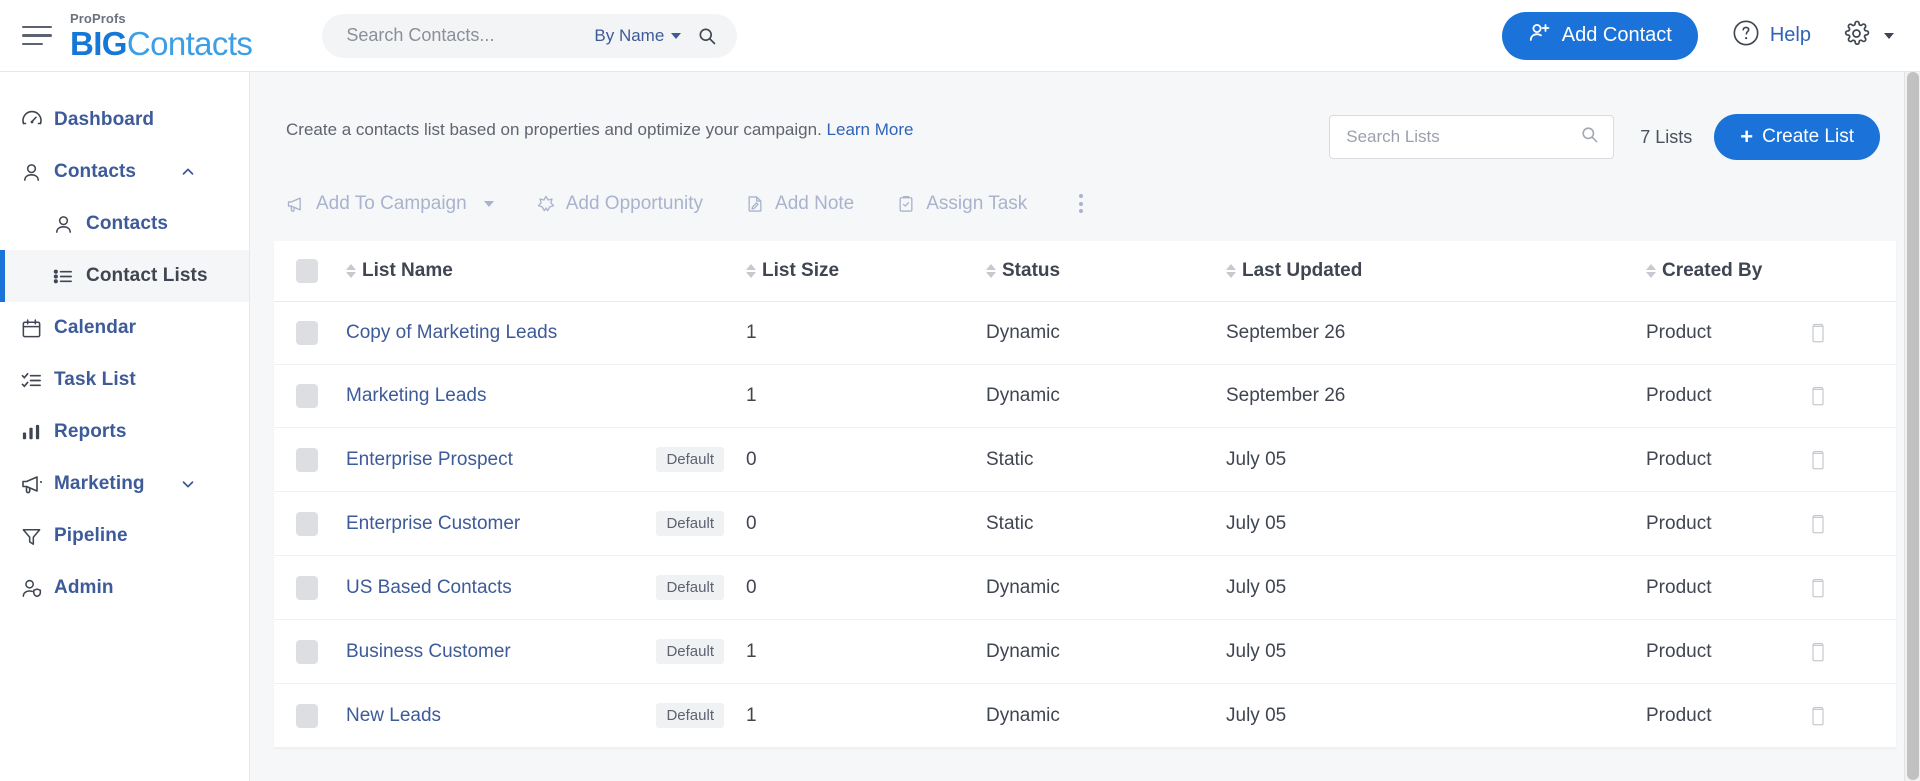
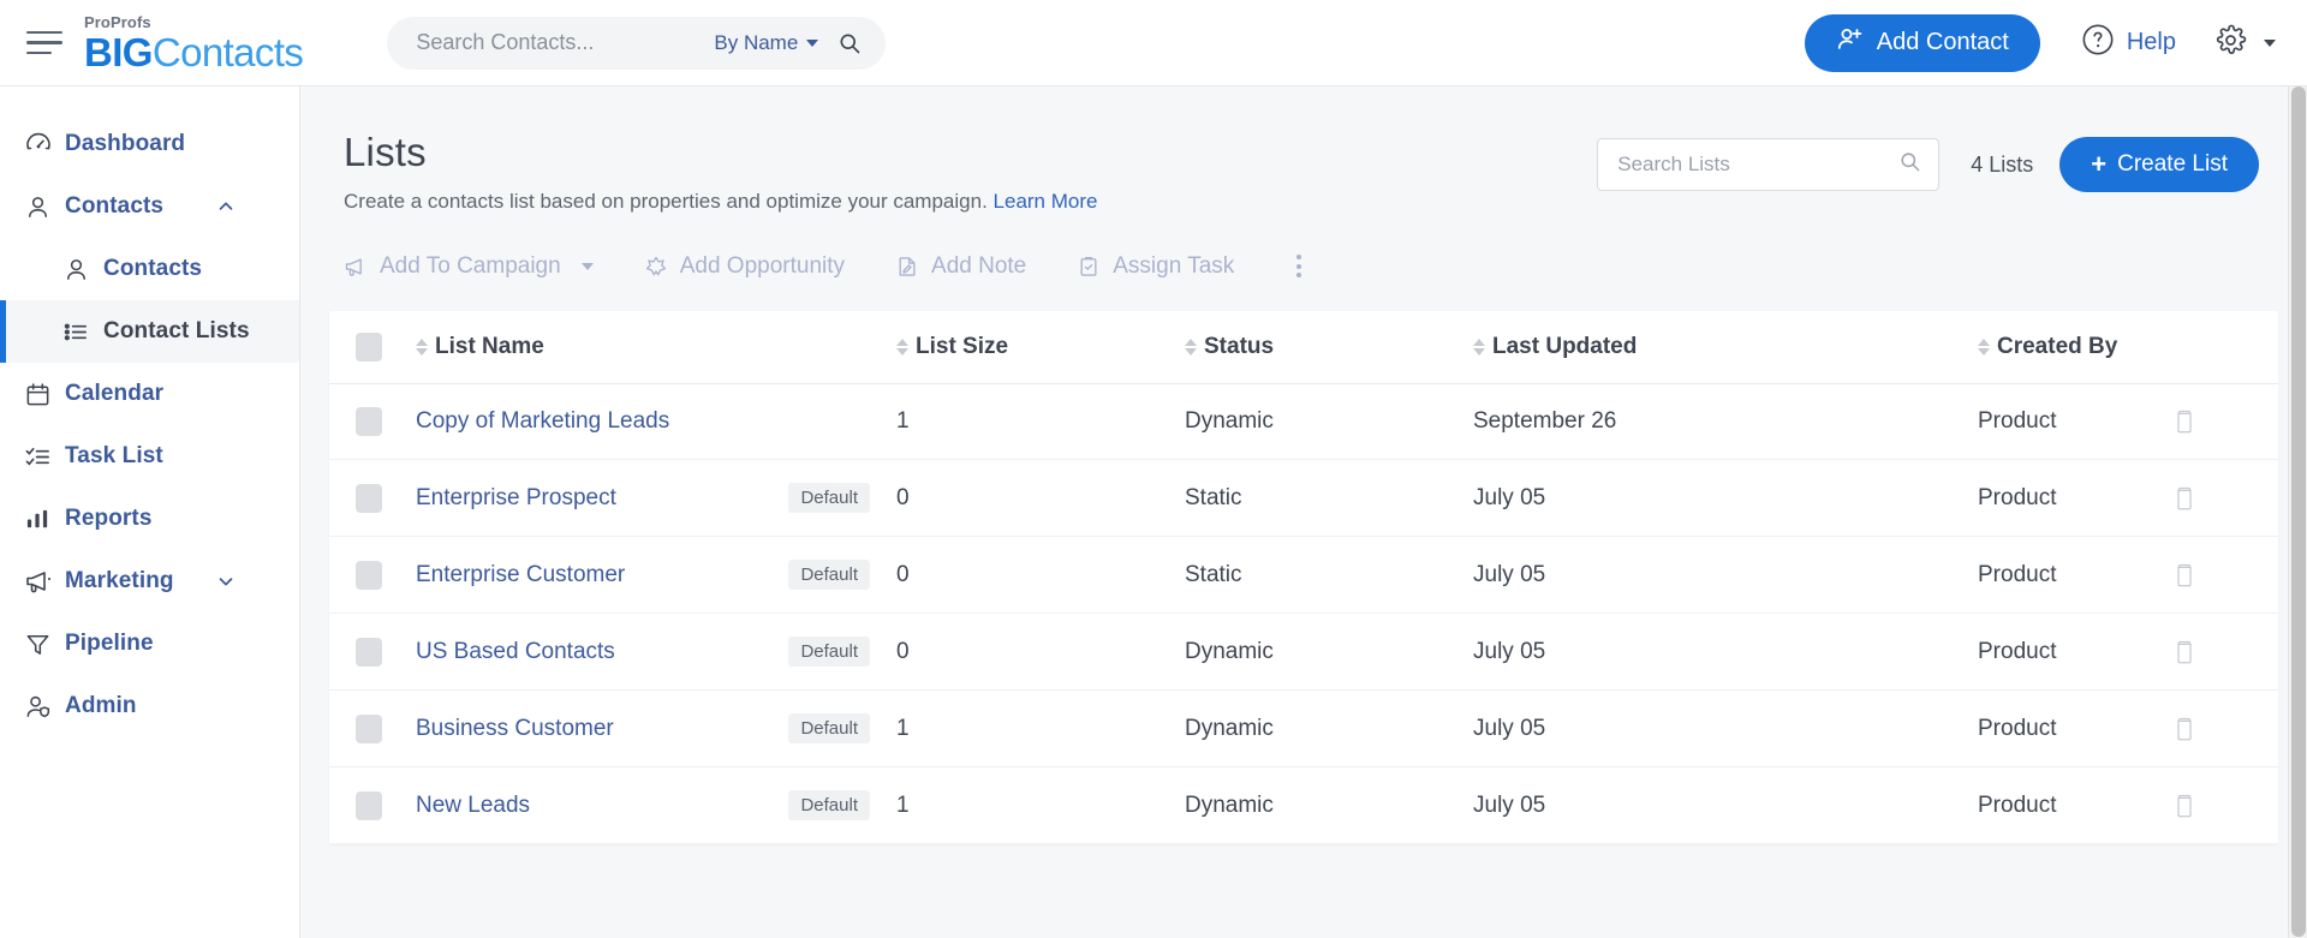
  ProProfs
  BIGContacts
  Search Contacts...
  By Name
  Add Contact
  Help
  Dashboard
  Contacts
  Contacts
  Contact Lists
  Calendar
  Task List
  Reports
  Marketing
  Pipeline
  Admin
+ Lists
  Create a contacts list based on properties and optimize your campaign. Learn More
  Search Lists
- 7 Lists
+ 4 Lists
  +
  Create List
  Add To Campaign
  Add Opportunity
  Add Note
  Assign Task
  	List Name	List Size	Status	Last Updated	Created By
  	Copy of Marketing Leads	1	Dynamic	September 26	Product
- 	Marketing Leads	1	Dynamic	September 26	Product
  	Enterprise Prospect Default	0	Static	July 05	Product
  	Enterprise Customer Default	0	Static	July 05	Product
  	US Based Contacts Default	0	Dynamic	July 05	Product
  	Business Customer Default	1	Dynamic	July 05	Product
  	New Leads Default	1	Dynamic	July 05	Product
